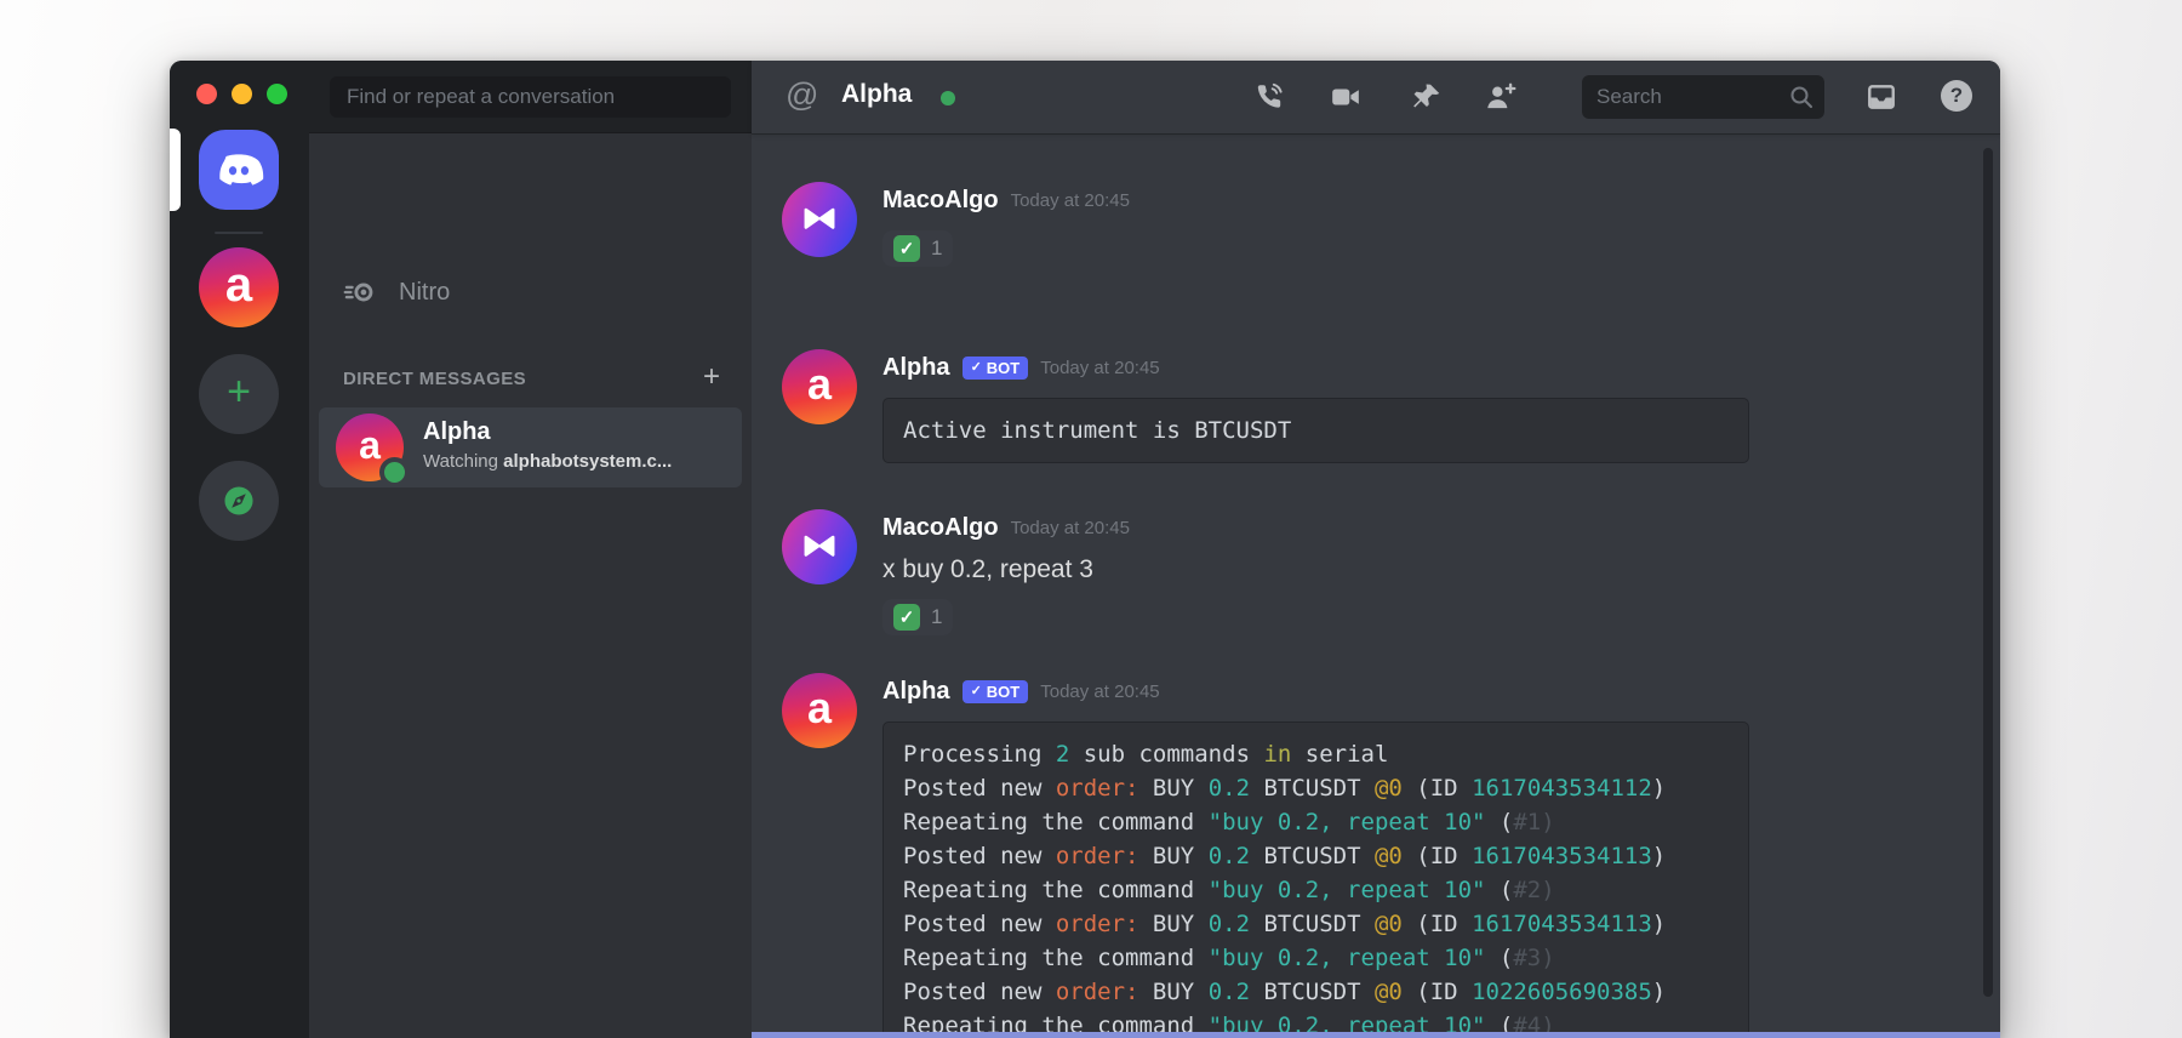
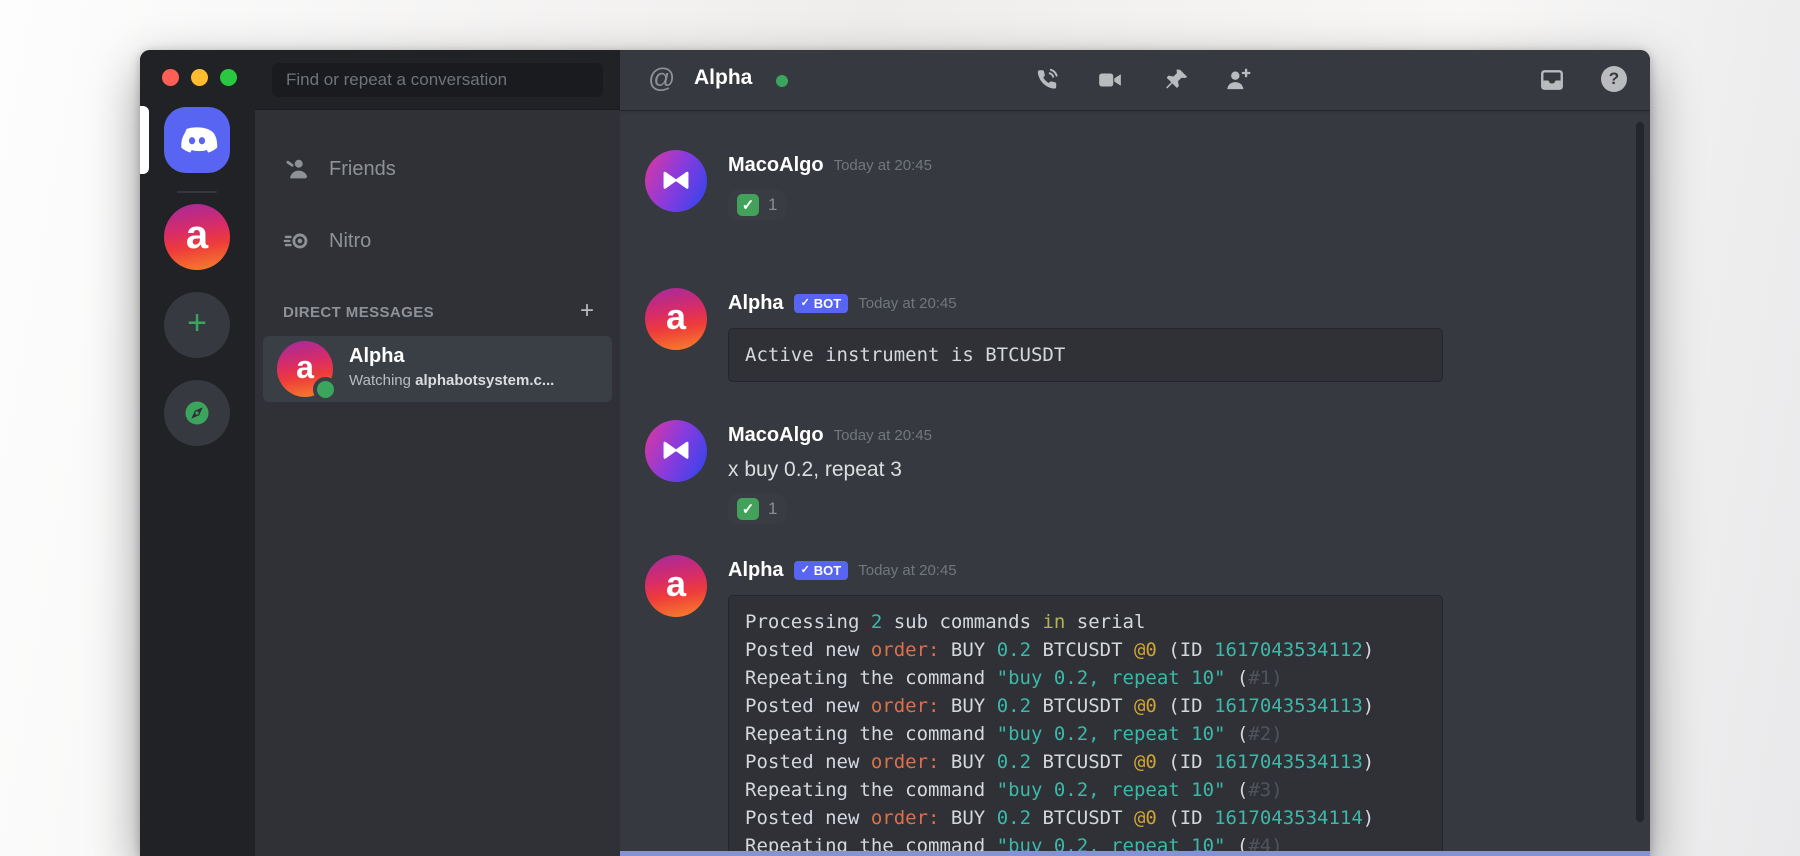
  a
  +
  Find or repeat a conversation
+ Friends
  Nitro
  DIRECT MESSAGES
  +
  a
  Alpha
  Watching alphabotsystem.c...
  @
  Alpha
- Search
  ?
  MacoAlgo
  Today at 20:45
  ✓
  1
  a
  Alpha
  ✓
  BOT
  Today at 20:45
  Active instrument is BTCUSDT
  MacoAlgo
  Today at 20:45
  x buy 0.2, repeat 3
  ✓
  1
  a
  Alpha
  ✓
  BOT
  Today at 20:45
- Processing 2 sub commands in serial Posted new order: BUY 0.2 BTCUSDT @0 (ID 1617043534112) Repeating the command "buy 0.2, repeat 10" (#1) Posted new order: BUY 0.2 BTCUSDT @0 (ID 1617043534113) Repeating the command "buy 0.2, repeat 10" (#2) Posted new order: BUY 0.2 BTCUSDT @0 (ID 1617043534113) Repeating the command "buy 0.2, repeat 10" (#3) Posted new order: BUY 0.2 BTCUSDT @0 (ID 1022605690385) Repeating the command "buy 0.2, repeat 10" (#4)
+ Processing 2 sub commands in serial Posted new order: BUY 0.2 BTCUSDT @0 (ID 1617043534112) Repeating the command "buy 0.2, repeat 10" (#1) Posted new order: BUY 0.2 BTCUSDT @0 (ID 1617043534113) Repeating the command "buy 0.2, repeat 10" (#2) Posted new order: BUY 0.2 BTCUSDT @0 (ID 1617043534113) Repeating the command "buy 0.2, repeat 10" (#3) Posted new order: BUY 0.2 BTCUSDT @0 (ID 1617043534114) Repeating the command "buy 0.2, repeat 10" (#4)
